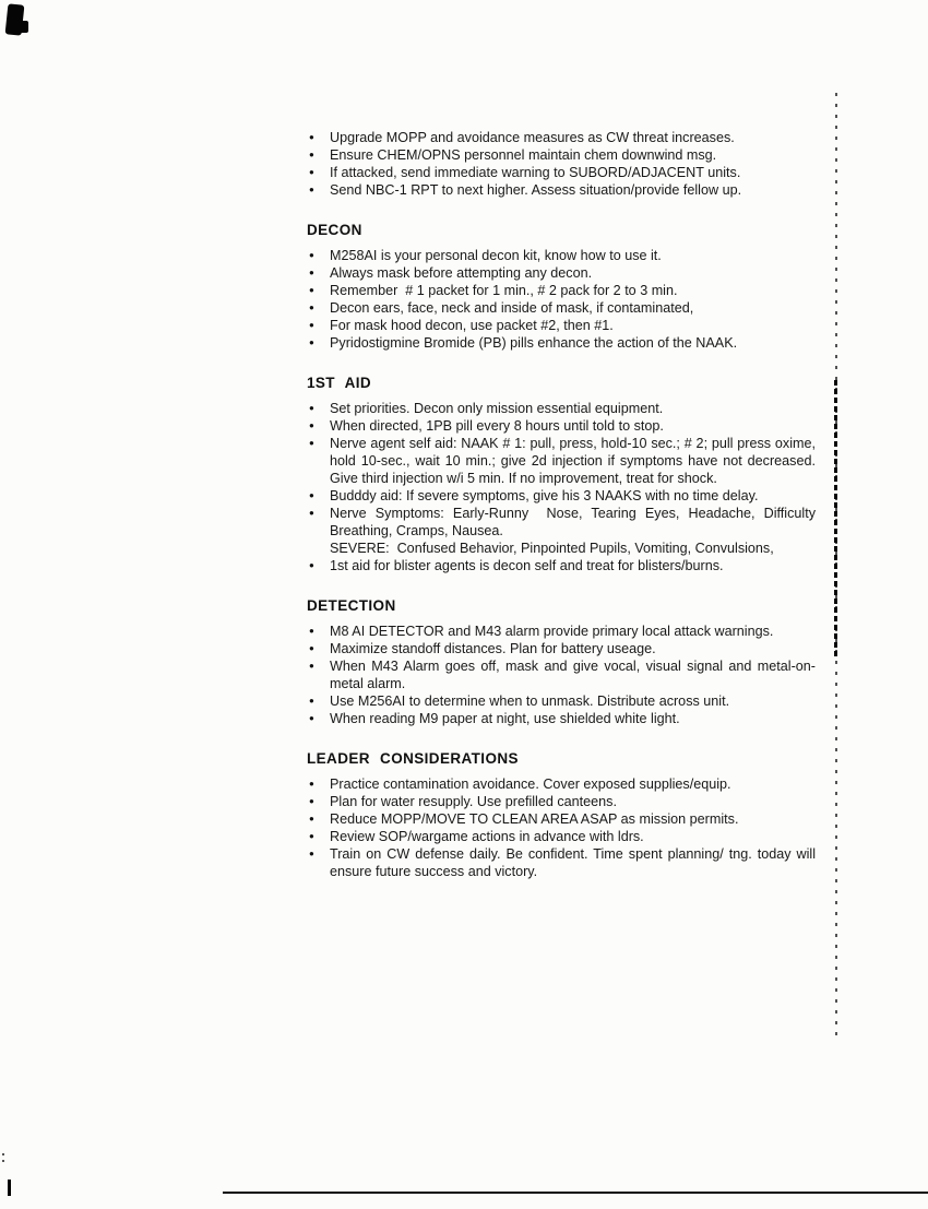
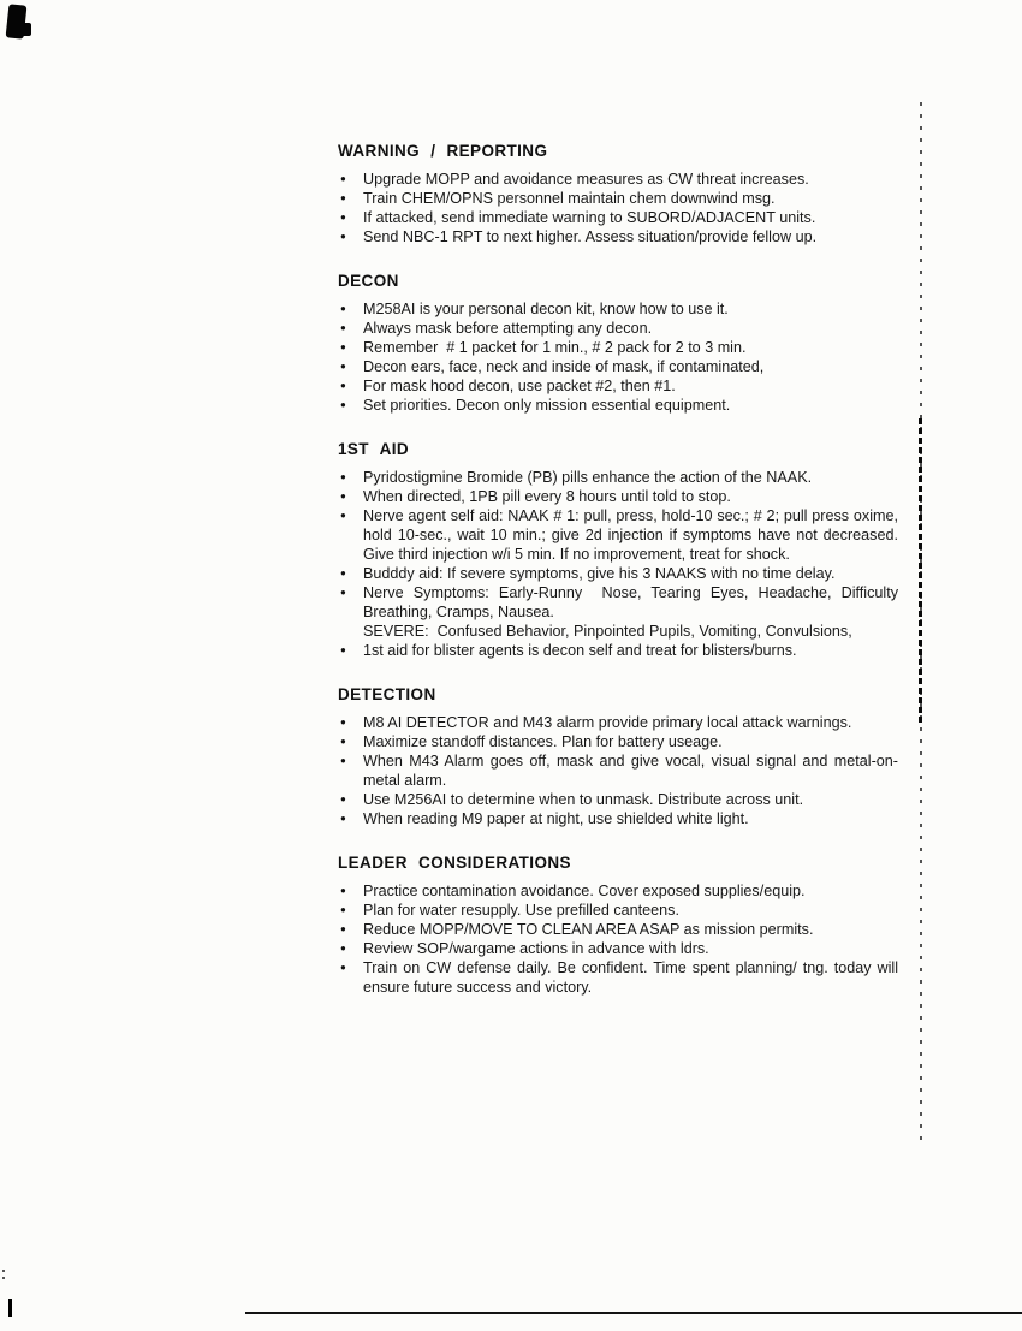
+ WARNING / REPORTING
  ●
  Upgrade MOPP and avoidance measures as CW threat increases.
  ●
- Ensure CHEM/OPNS personnel maintain chem downwind msg.
+ Train CHEM/OPNS personnel maintain chem downwind msg.
  ●
  If attacked, send immediate warning to SUBORD/ADJACENT units.
  ●
  Send NBC-1 RPT to next higher. Assess situation/provide fellow up.
  DECON
  ●
  M258AI is your personal decon kit, know how to use it.
  ●
  Always mask before attempting any decon.
  ●
  Remember # 1 packet for 1 min., # 2 pack for 2 to 3 min.
  ●
  Decon ears, face, neck and inside of mask, if contaminated,
  ●
  For mask hood decon, use packet #2, then #1.
  ●
- Pyridostigmine Bromide (PB) pills enhance the action of the NAAK.
+ Set priorities. Decon only mission essential equipment.
  1ST AID
  ●
- Set priorities. Decon only mission essential equipment.
+ Pyridostigmine Bromide (PB) pills enhance the action of the NAAK.
  ●
  When directed, 1PB pill every 8 hours until told to stop.
  ●
  Nerve agent self aid: NAAK # 1: pull, press, hold-10 sec.; # 2; pull press oxime, hold 10-sec., wait 10 min.; give 2d injection if symptoms have not decreased. Give third injection w/i 5 min. If no improvement, treat for shock.
  ●
  Budddy aid: If severe symptoms, give his 3 NAAKS with no time delay.
  ●
  Nerve Symptoms: Early-Runny Nose, Tearing Eyes, Headache, Difficulty Breathing, Cramps, Nausea.
  SEVERE: Confused Behavior, Pinpointed Pupils, Vomiting, Convulsions,
  ●
  1st aid for blister agents is decon self and treat for blisters/burns.
  DETECTION
  ●
  M8 AI DETECTOR and M43 alarm provide primary local attack warnings.
  ●
  Maximize standoff distances. Plan for battery useage.
  ●
  When M43 Alarm goes off, mask and give vocal, visual signal and metal-on-metal alarm.
  ●
  Use M256AI to determine when to unmask. Distribute across unit.
  ●
  When reading M9 paper at night, use shielded white light.
  LEADER CONSIDERATIONS
  ●
  Practice contamination avoidance. Cover exposed supplies/equip.
  ●
  Plan for water resupply. Use prefilled canteens.
  ●
  Reduce MOPP/MOVE TO CLEAN AREA ASAP as mission permits.
  ●
  Review SOP/wargame actions in advance with ldrs.
  ●
  Train on CW defense daily. Be confident. Time spent planning/ tng. today will ensure future success and victory.
